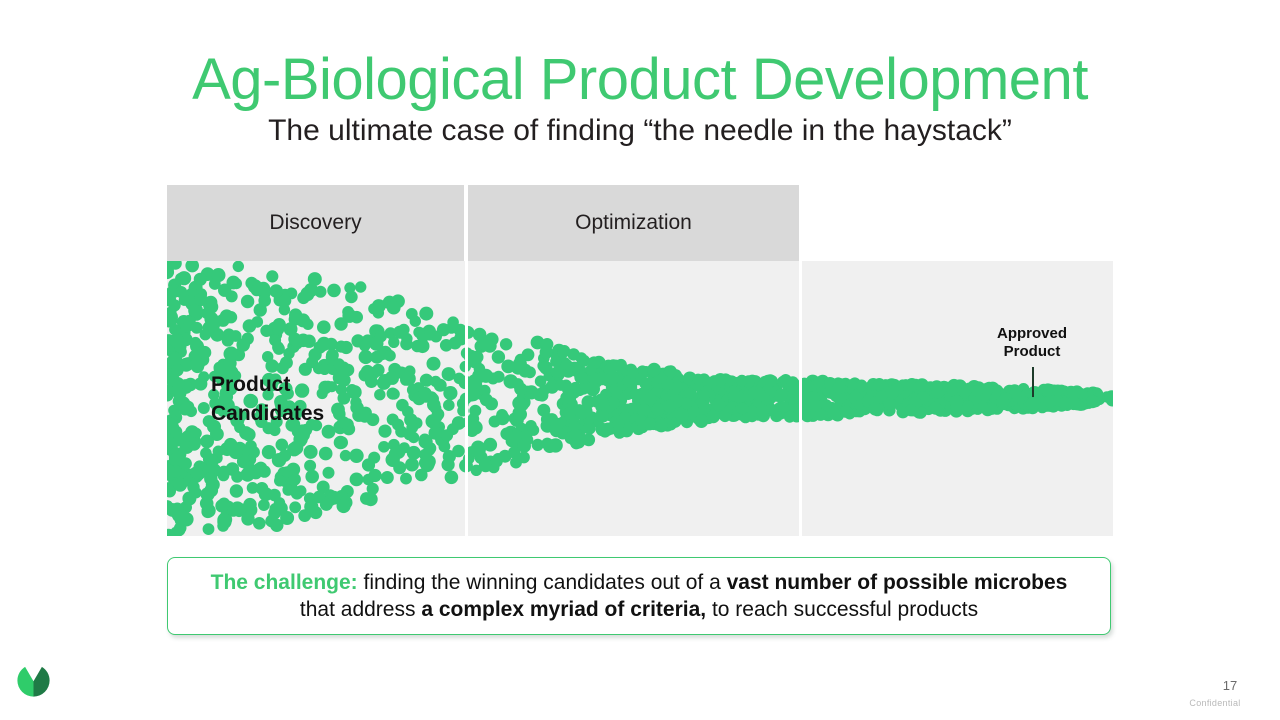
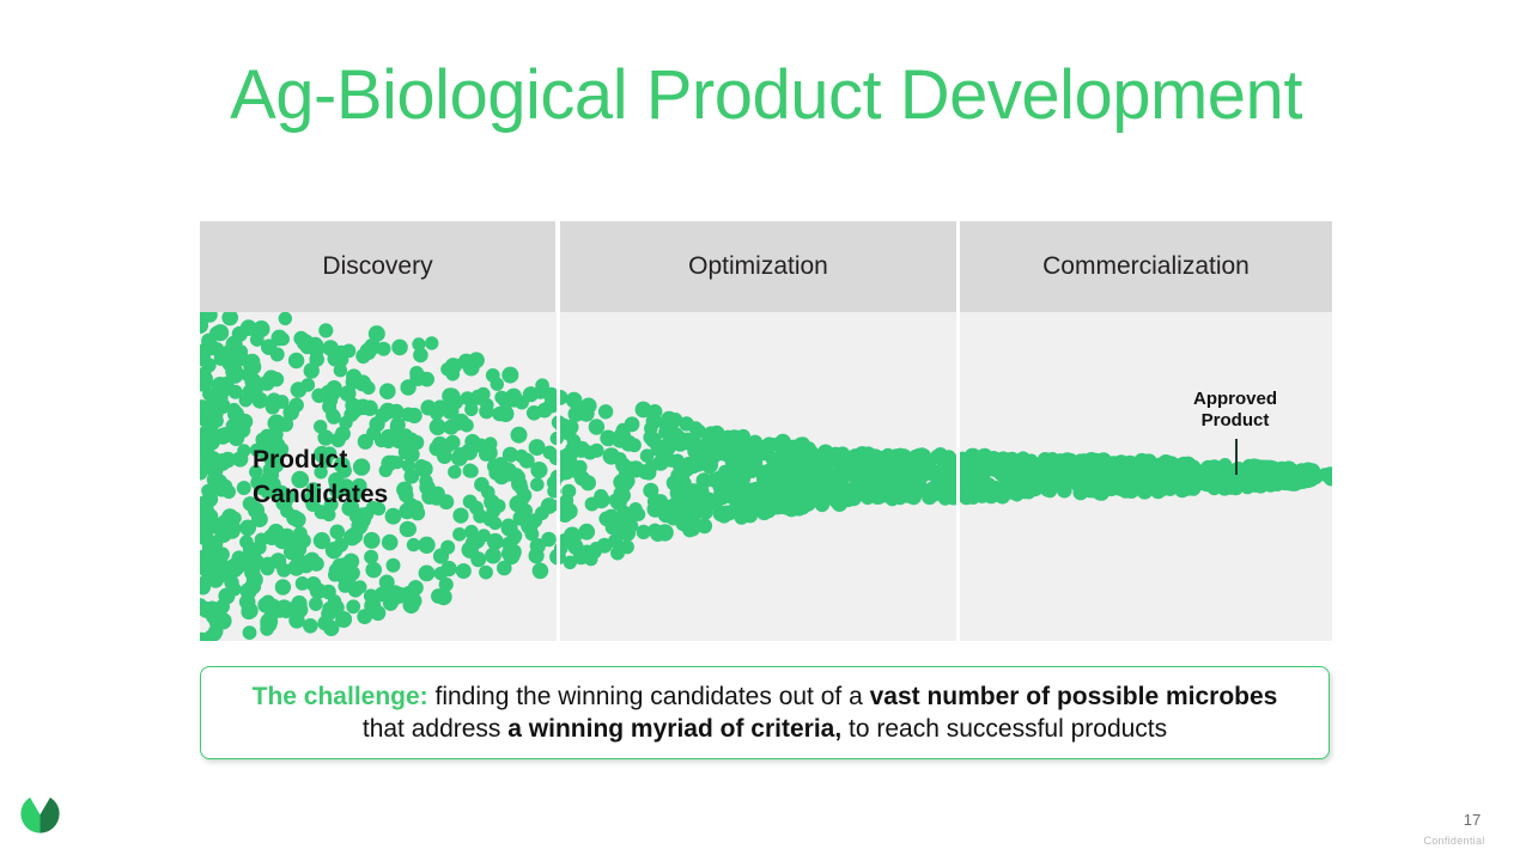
  Ag-Biological Product Development
- The ultimate case of finding “the needle in the haystack”
  Discovery
  Optimization
+ Commercialization
  Product
  Candidates
  Approved
  Product
- The challenge: finding the winning candidates out of a vast number of possible microbes that address a complex myriad of criteria, to reach successful products
+ The challenge: finding the winning candidates out of a vast number of possible microbes that address a winning myriad of criteria, to reach successful products
  17
  Confidential
